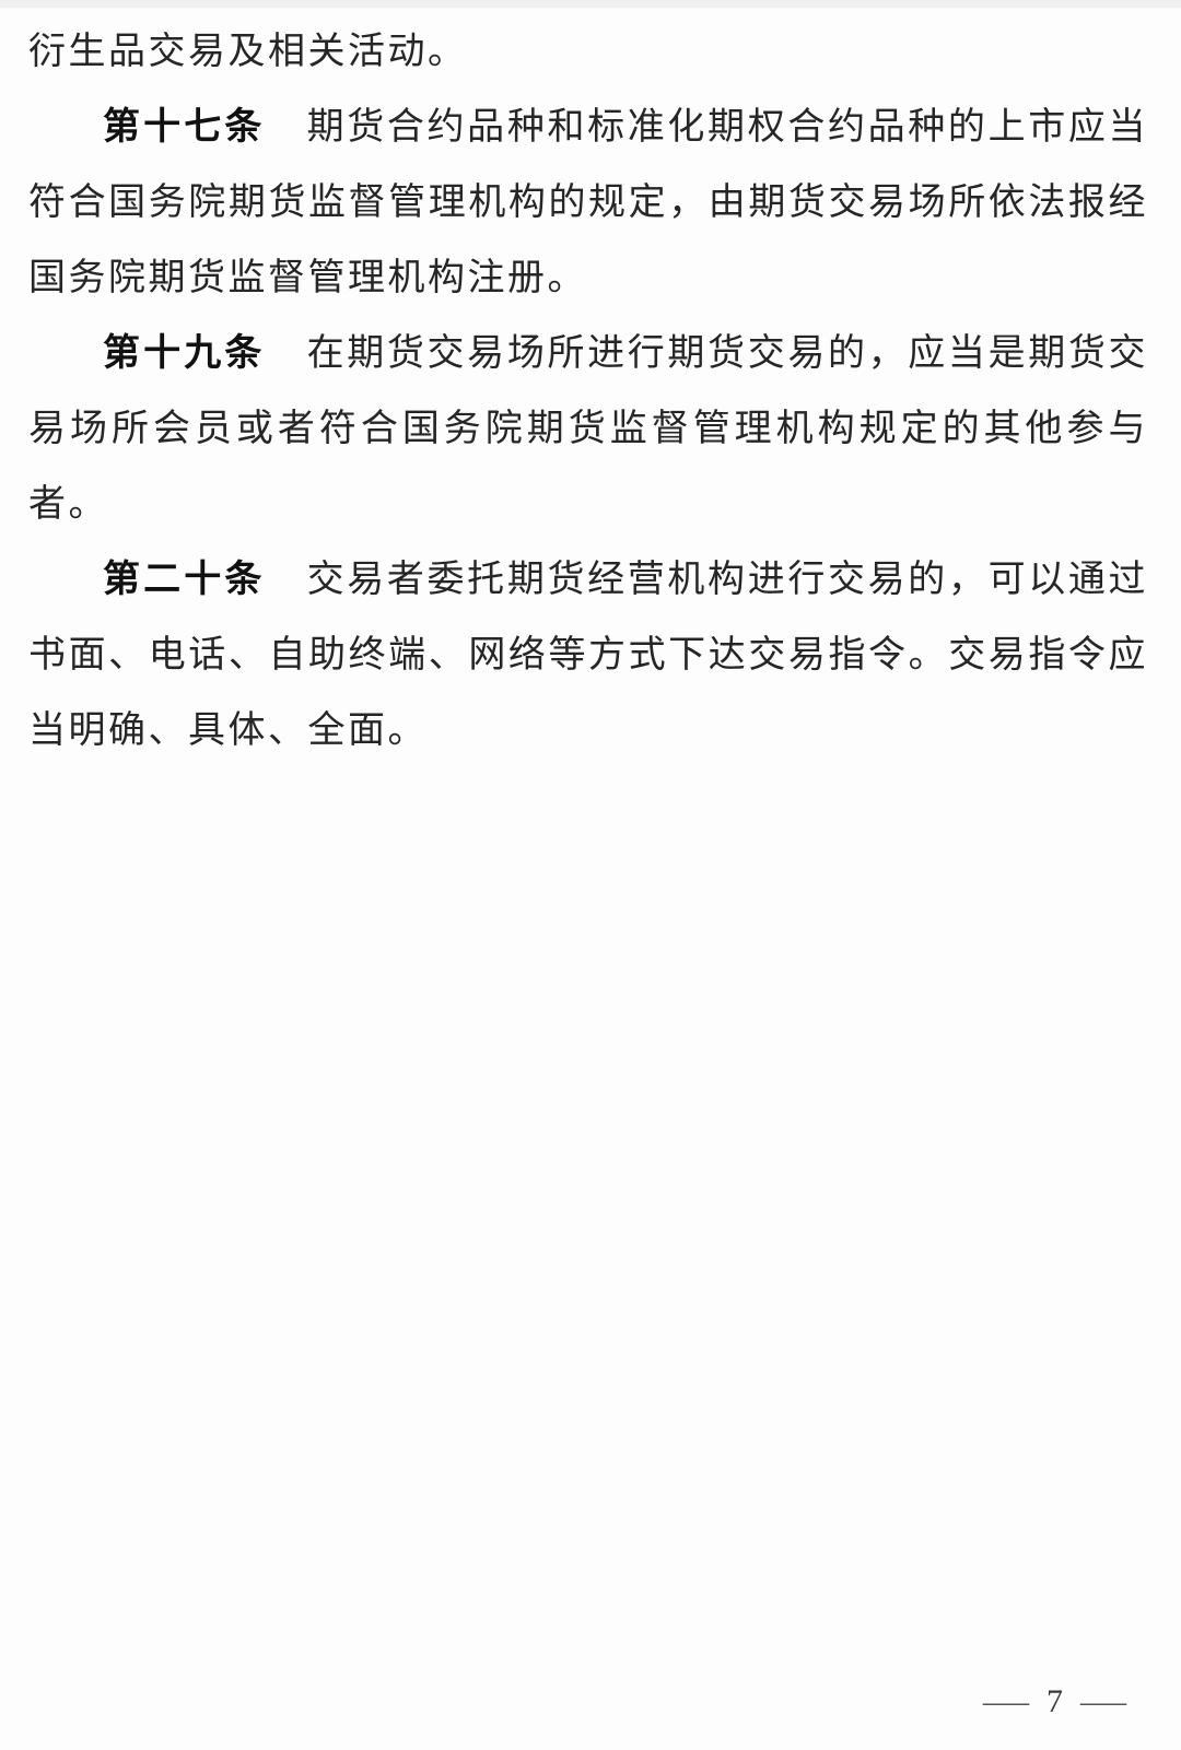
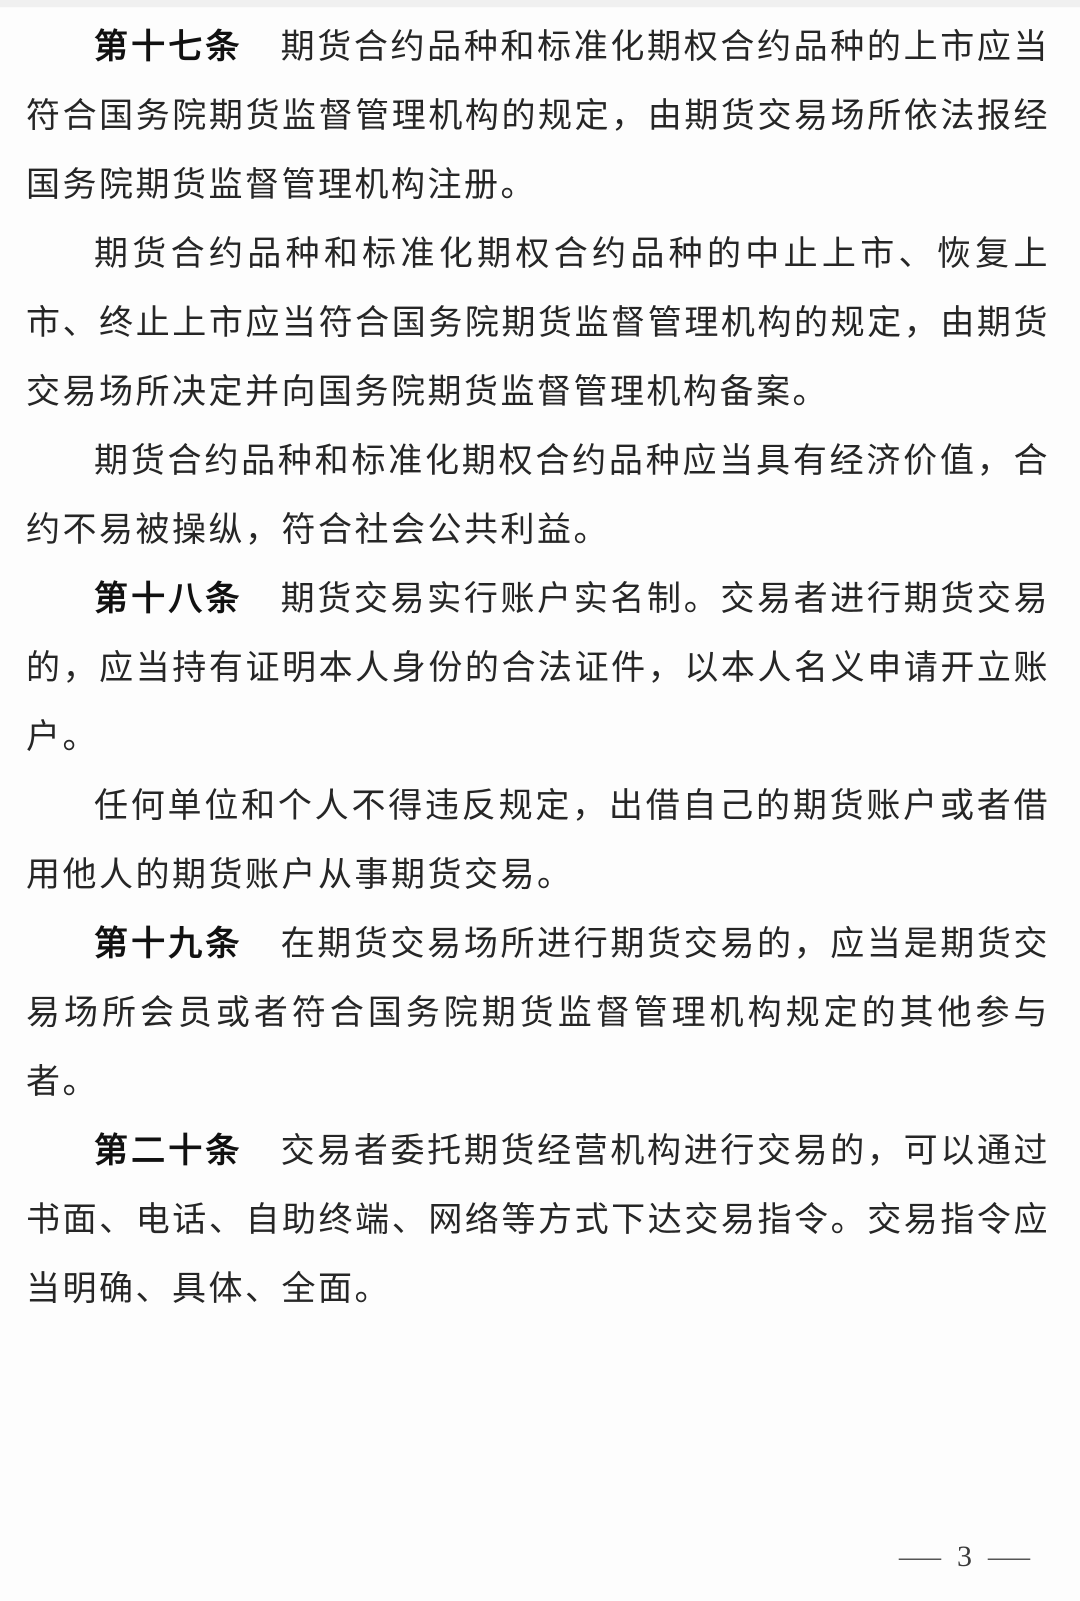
- 衍生品交易及相关活动。
  第十七条 期货合约品种和标准化期权合约品种的上市应当符合国务院期货监督管理机构的规定，由期货交易场所依法报经国务院期货监督管理机构注册。
+ 期货合约品种和标准化期权合约品种的中止上市、恢复上市、终止上市应当符合国务院期货监督管理机构的规定，由期货交易场所决定并向国务院期货监督管理机构备案。
+ 期货合约品种和标准化期权合约品种应当具有经济价值，合约不易被操纵，符合社会公共利益。
+ 第十八条 期货交易实行账户实名制。交易者进行期货交易的，应当持有证明本人身份的合法证件，以本人名义申请开立账户。
+ 任何单位和个人不得违反规定，出借自己的期货账户或者借用他人的期货账户从事期货交易。
  第十九条 在期货交易场所进行期货交易的，应当是期货交易场所会员或者符合国务院期货监督管理机构规定的其他参与者。
  第二十条 交易者委托期货经营机构进行交易的，可以通过书面、电话、自助终端、网络等方式下达交易指令。交易指令应当明确、具体、全面。
- — 7 —
+ — 3 —
